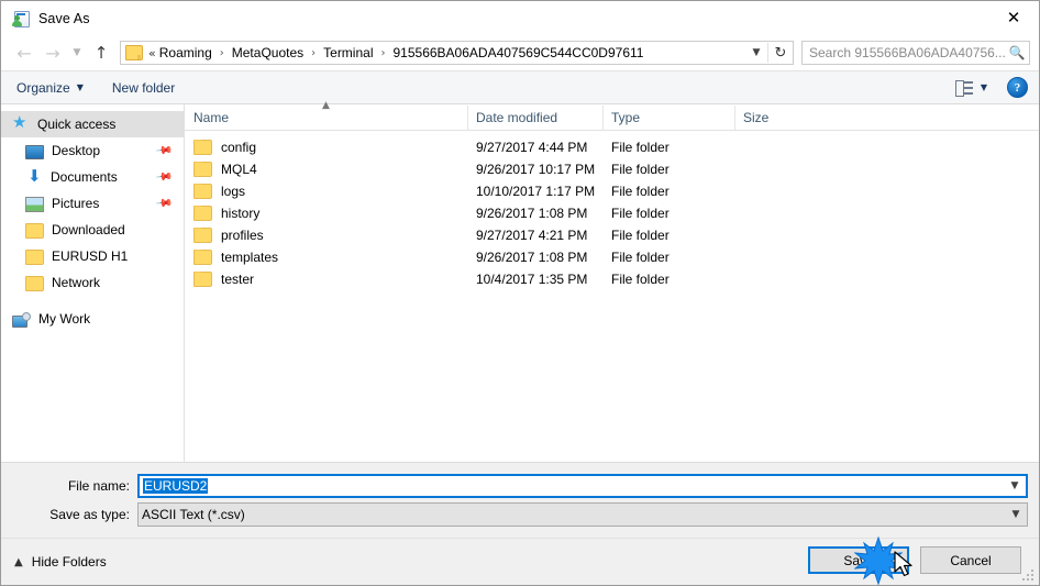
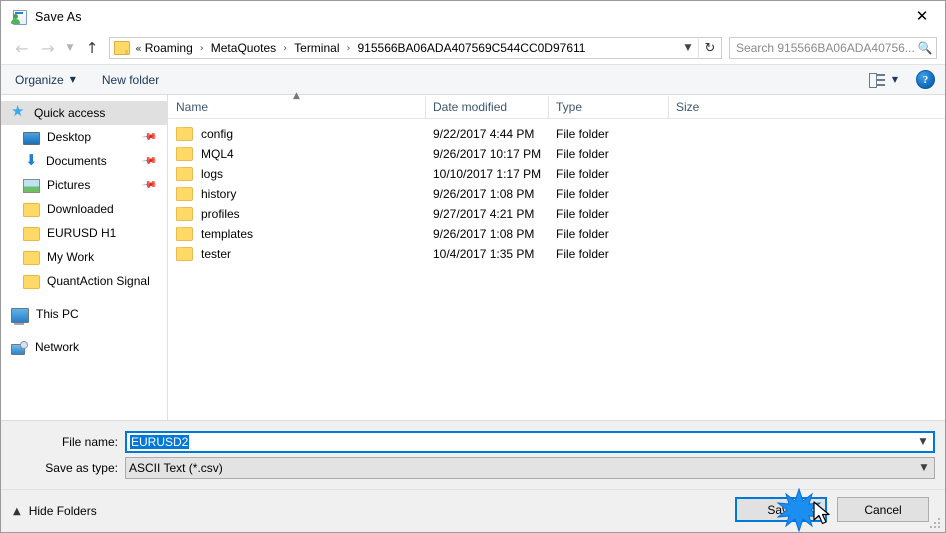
  Save As
  ✕
  ←
  →
  ▼
  ↑
  «
  Roaming
  ›
  MetaQuotes
  ›
  Terminal
  ›
  915566BA06ADA407569C544CC0D97611
  ▼
  ↻
  Search 915566BA06ADA40756...
  🔍
  Organize
  ▼
  New folder
  ▼
  ?
  Quick access
  Desktop
  Documents
  Pictures
  Downloaded
  EURUSD H1
- Network
+ My Work
+ QuantAction Signal
+ This PC
- My Work
+ Network
  Name
  Date modified
  Type
  Size
  ▲
  config
- 9/27/2017 4:44 PM
+ 9/22/2017 4:44 PM
  File folder
  MQL4
  9/26/2017 10:17 PM
  File folder
  logs
  10/10/2017 1:17 PM
  File folder
  history
  9/26/2017 1:08 PM
  File folder
  profiles
  9/27/2017 4:21 PM
  File folder
  templates
  9/26/2017 1:08 PM
  File folder
  tester
  10/4/2017 1:35 PM
  File folder
  File name:
  EURUSD2
  ▼
  Save as type:
  ASCII Text (*.csv)
  ▼
  ▲
  Hide Folders
  Sav
  Cancel
